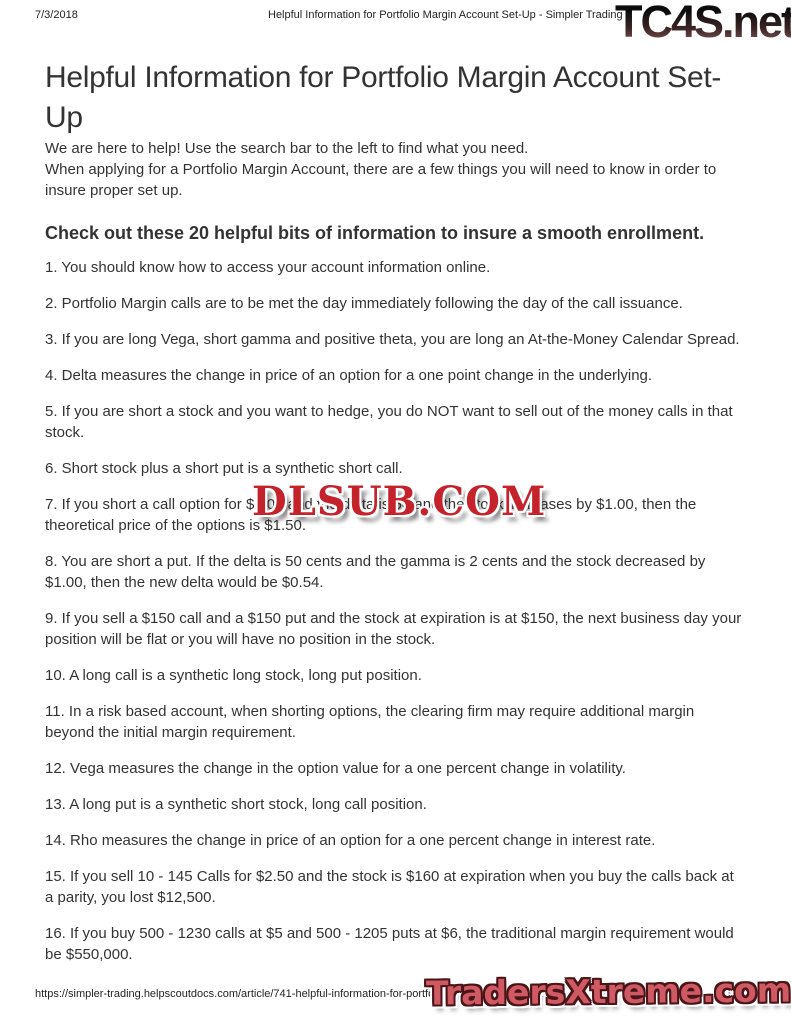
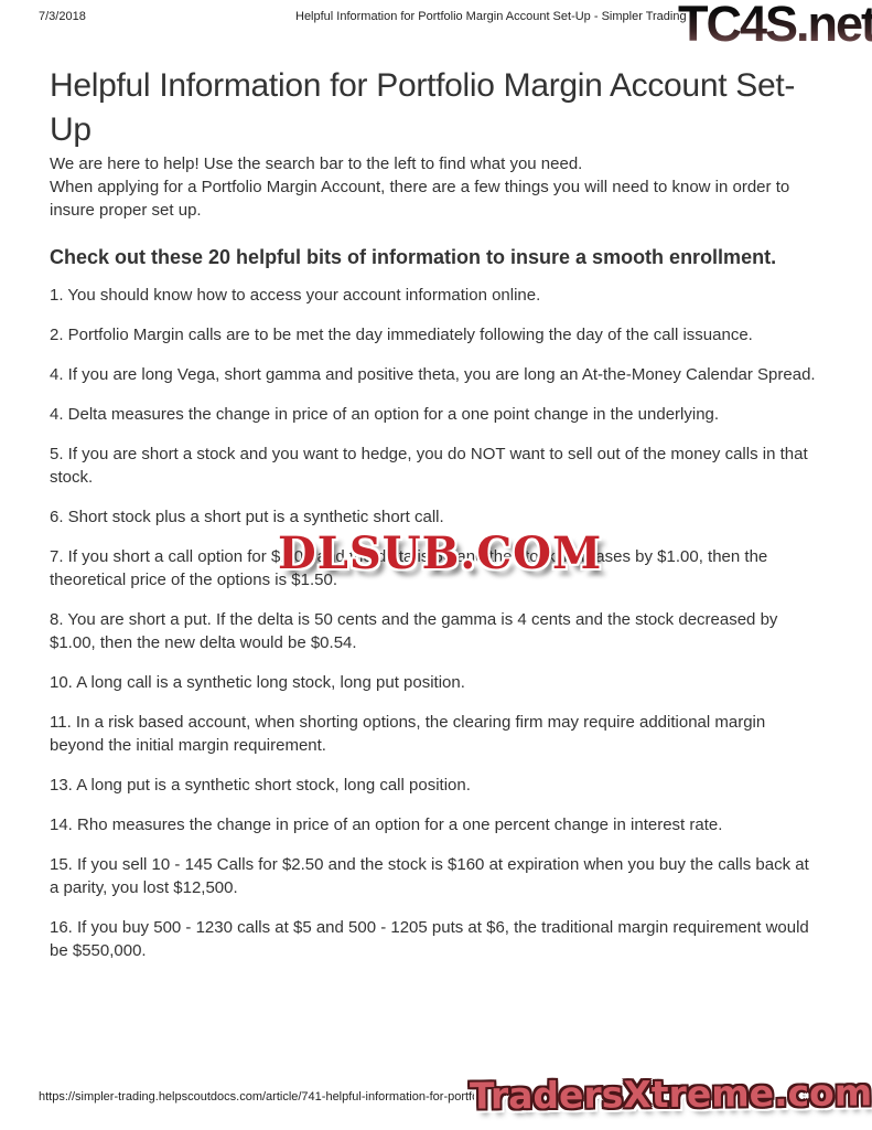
  7/3/2018
  Helpful Information for Portfolio Margin Account Set-Up - Simpler Tradin
  TC4S.net
  Helpful Information for Portfolio Margin Account Set-Up
  We are here to help! Use the search bar to the left to find what you need.
  When applying for a Portfolio Margin Account, there are a few things you will need to know in order to insure proper set up.
  Check out these 20 helpful bits of information to insure a smooth enrollment.
  1. You should know how to access your account information online.
  2. Portfolio Margin calls are to be met the day immediately following the day of the call issuance.
- 3. If you are long Vega, short gamma and positive theta, you are long an At-the-Money Calendar Spread.
+ 4. If you are long Vega, short gamma and positive theta, you are long an At-the-Money Calendar Spread.
  4. Delta measures the change in price of an option for a one point change in the underlying.
  5. If you are short a stock and you want to hedge, you do NOT want to sell out of the money calls in that stock.
  6. Short stock plus a short put is a synthetic short call.
  7. If you short a call option for $1.00 and the delta is 50 and the stock increases by $1.00, then the theoretical price of the options is $1.50.
- 8. You are short a put. If the delta is 50 cents and the gamma is 2 cents and the stock decreased by $1.00, then the new delta would be $0.54.
+ 8. You are short a put. If the delta is 50 cents and the gamma is 4 cents and the stock decreased by $1.00, then the new delta would be $0.54.
- 9. If you sell a $150 call and a $150 put and the stock at expiration is at $150, the next business day your position will be flat or you will have no position in the stock.
  10. A long call is a synthetic long stock, long put position.
  11. In a risk based account, when shorting options, the clearing firm may require additional margin beyond the initial margin requirement.
- 12. Vega measures the change in the option value for a one percent change in volatility.
  13. A long put is a synthetic short stock, long call position.
  14. Rho measures the change in price of an option for a one percent change in interest rate.
  15. If you sell 10 - 145 Calls for $2.50 and the stock is $160 at expiration when you buy the calls back at a parity, you lost $12,500.
  16. If you buy 500 - 1230 calls at $5 and 500 - 1205 puts at $6, the traditional margin requirement would be $550,000.
  DLSUB.COM
  https://simpler-trading.helpscoutdocs.com/article/741-helpful-information-for-portfolio-margin-account-set-up
  TradersXtreme.com
